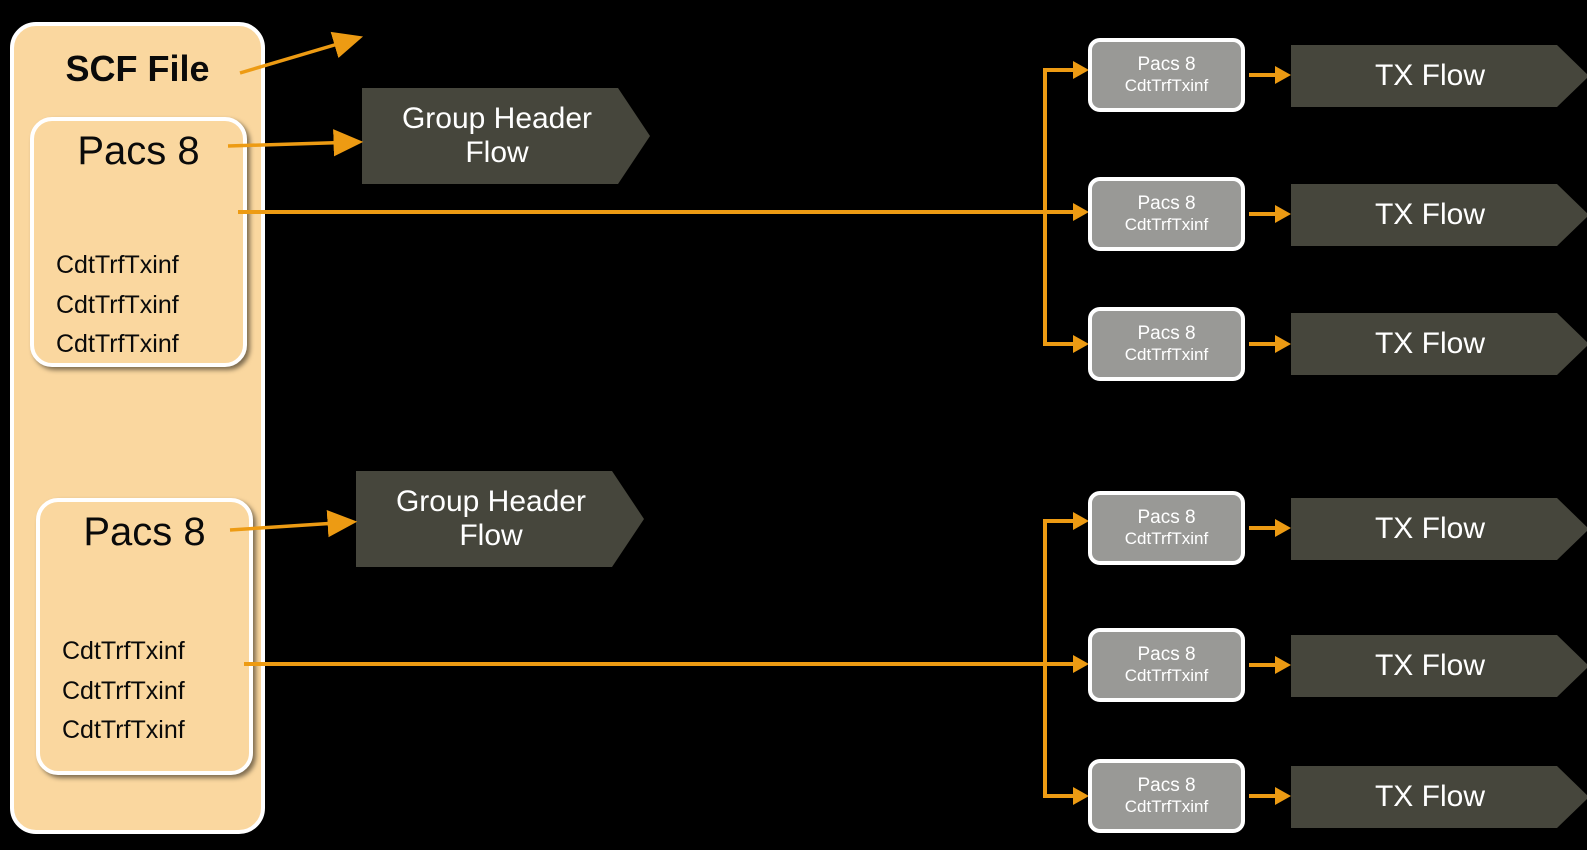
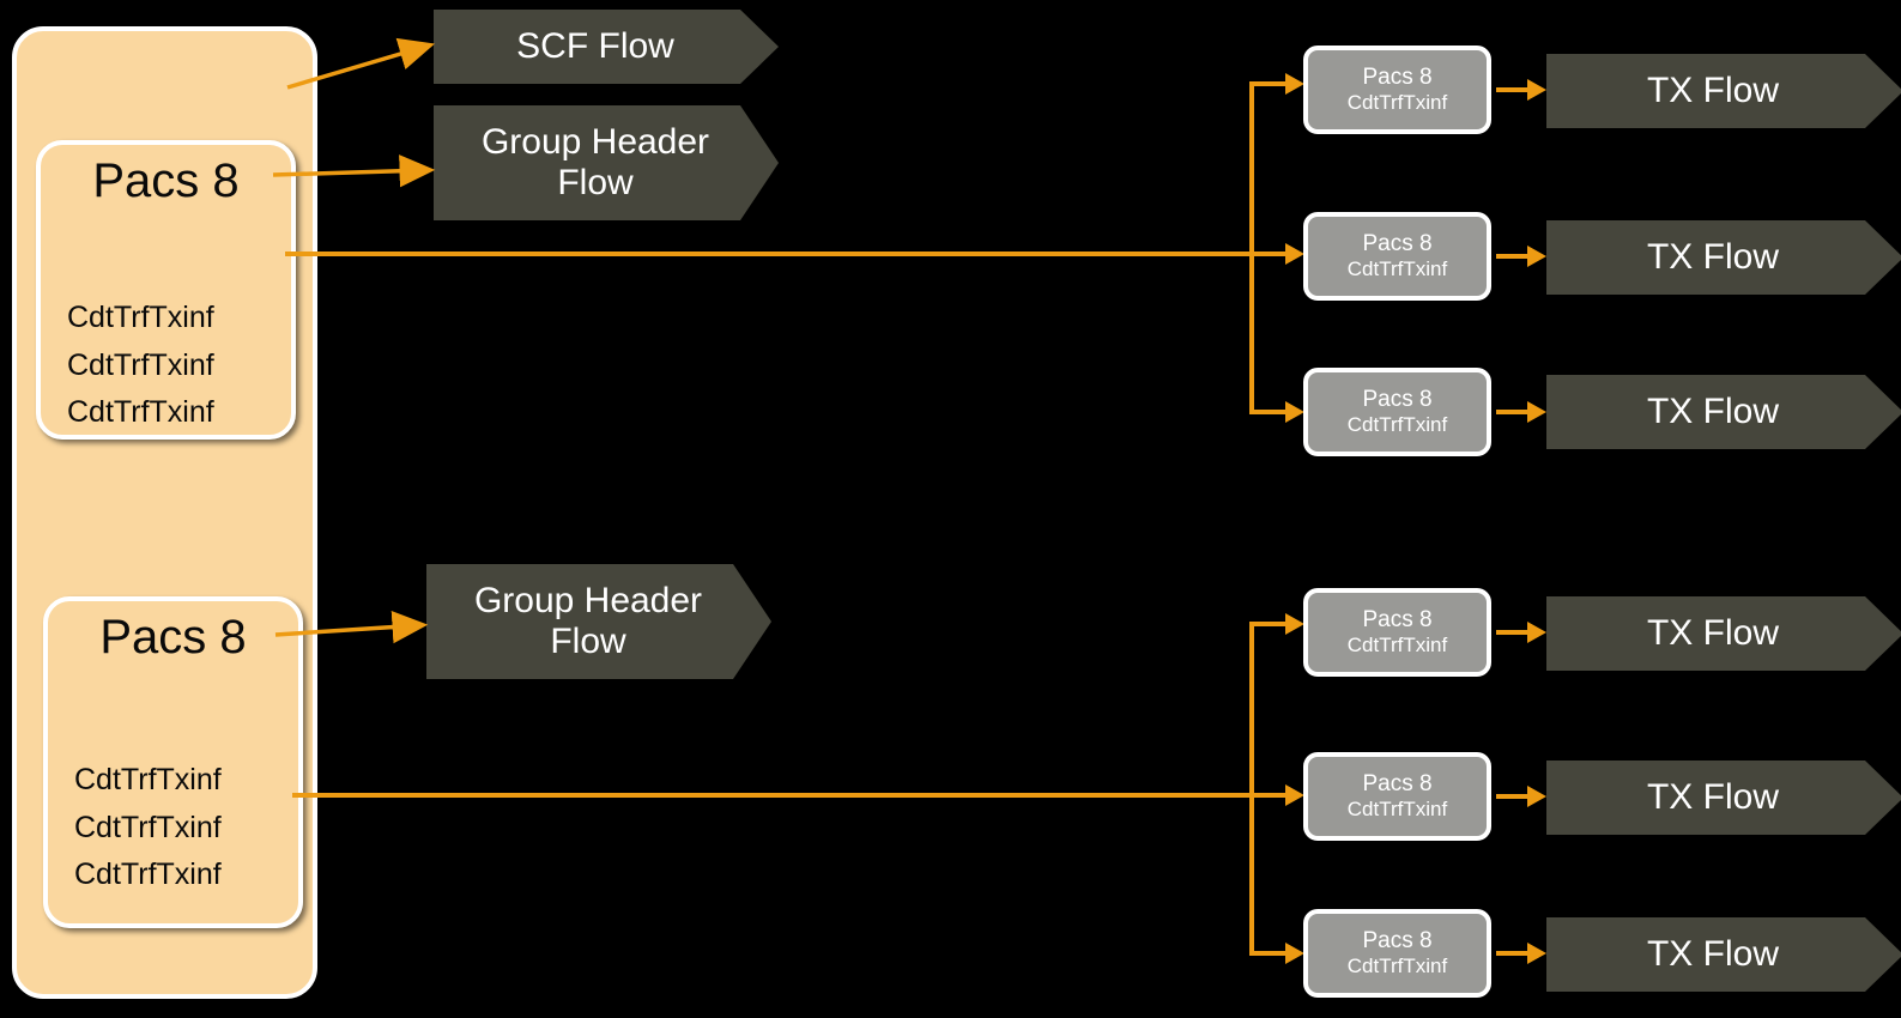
- SCF File
  Pacs 8
  CdtTrfTxinf
  CdtTrfTxinf
  CdtTrfTxinf
  Pacs 8
  CdtTrfTxinf
  CdtTrfTxinf
  CdtTrfTxinf
+ SCF Flow
  Group Header Flow
  Group Header Flow
  Pacs 8
  CdtTrfTxinf
  Pacs 8
  CdtTrfTxinf
  Pacs 8
  CdtTrfTxinf
  TX Flow
  TX Flow
  TX Flow
  Pacs 8
  CdtTrfTxinf
  Pacs 8
  CdtTrfTxinf
  Pacs 8
  CdtTrfTxinf
  TX Flow
  TX Flow
  TX Flow
